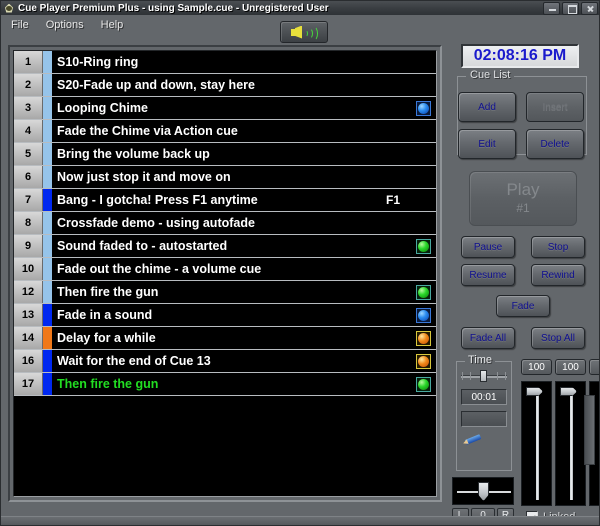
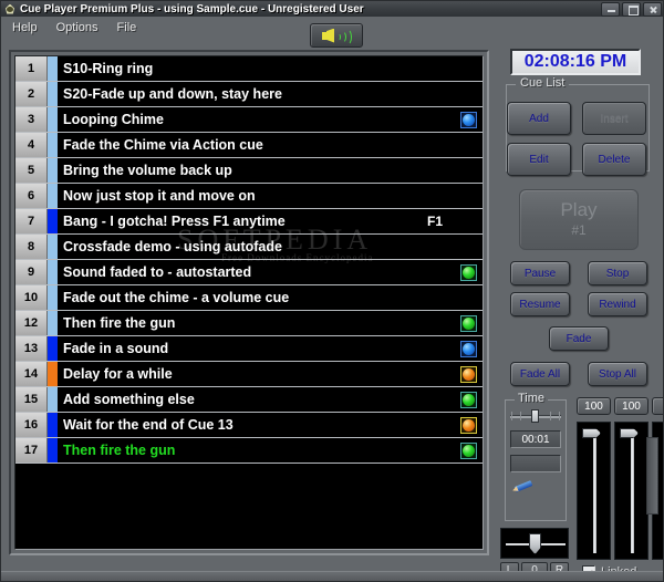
  Cue Player Premium Plus - using Sample.cue - Unregistered User
- File
+ Help
  Options
- Help
+ File
  1
  S10-Ring ring
  2
  S20-Fade up and down, stay here
  3
  Looping Chime
  4
  Fade the Chime via Action cue
  5
  Bring the volume back up
  6
  Now just stop it and move on
  7
  Bang - I gotcha! Press F1 anytime
  F1
  8
  Crossfade demo - using autofade
  9
  Sound faded to - autostarted
  10
  Fade out the chime - a volume cue
  12
  Then fire the gun
  13
  Fade in a sound
  14
  Delay for a while
+ 15
+ Add something else
  16
  Wait for the end of Cue 13
  17
  Then fire the gun
+ SOFTPEDIA
+ Free Downloads Encyclopedia
  02:08:16 PM
  Cue List
  Add
  Insert
  Edit
  Delete
  Play
  #1
  Pause
  Stop
  Resume
  Rewind
  Fade
  Fade All
  Stop All
  Time
  00:01
  100
  100
